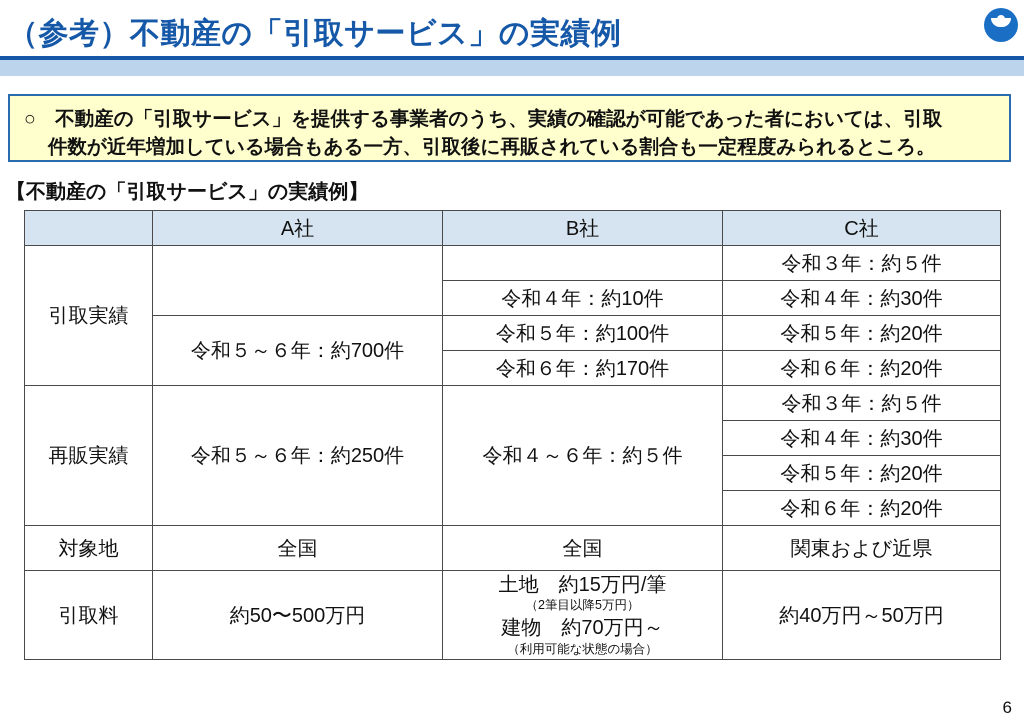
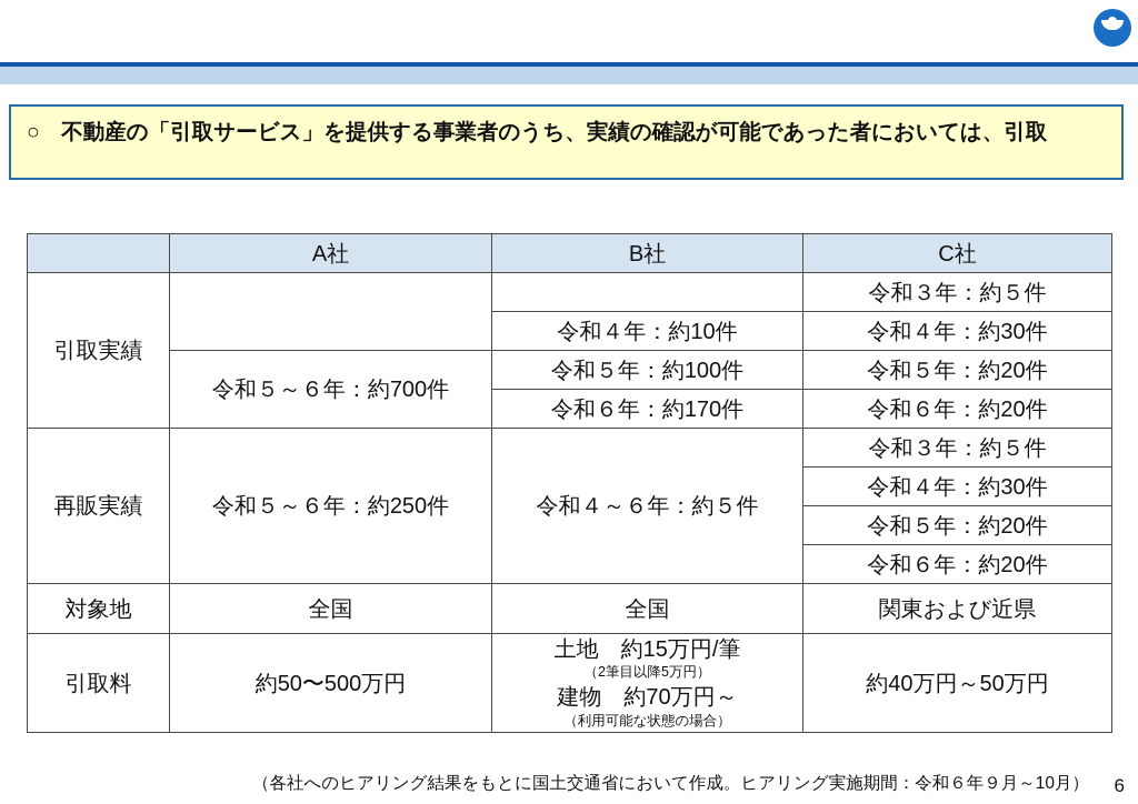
- （参考）不動産の「引取サービス」の実績例
  ○ 不動産の「引取サービス」を提供する事業者のうち、実績の確認が可能であった者においては、引取
- 件数が近年増加している場合もある一方、引取後に再販されている割合も一定程度みられるところ。
- 【不動産の「引取サービス」の実績例】
  	A社	B社	C社
  引取実績			令和３年：約５件
  令和４年：約10件	令和４年：約30件
  令和５～６年：約700件	令和５年：約100件	令和５年：約20件
  令和６年：約170件	令和６年：約20件
  再販実績	令和５～６年：約250件	令和４～６年：約５件	令和３年：約５件
  令和４年：約30件
  令和５年：約20件
  令和６年：約20件
  対象地	全国	全国	関東および近県
  引取料	約50〜500万円	土地 約15万円/筆 （2筆目以降5万円） 建物 約70万円～ （利用可能な状態の場合）	約40万円～50万円
+ （各社へのヒアリング結果をもとに国土交通省において作成。ヒアリング実施期間：令和６年９月～10月）
  6
